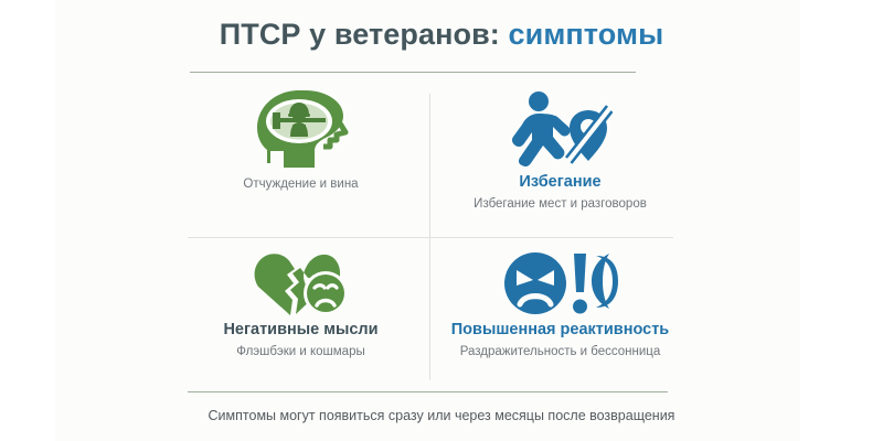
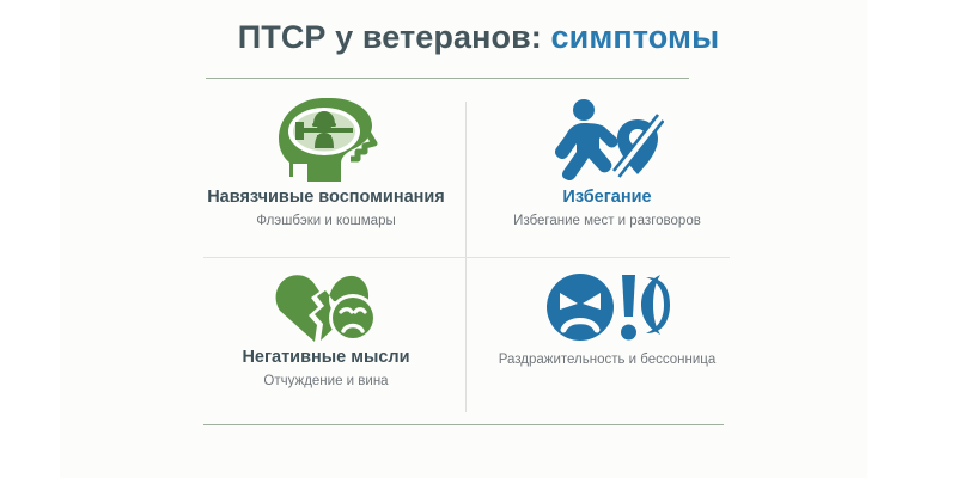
  ПТСР у ветеранов: симптомы
+ Навязчивые воспоминания
- Отчуждение и вина
+ Флэшбэки и кошмары
  Избегание
  Избегание мест и разговоров
  Негативные мысли
- Флэшбэки и кошмары
+ Отчуждение и вина
- Повышенная реактивность
  Раздражительность и бессонница
- Симптомы могут появиться сразу или через месяцы после возвращения
